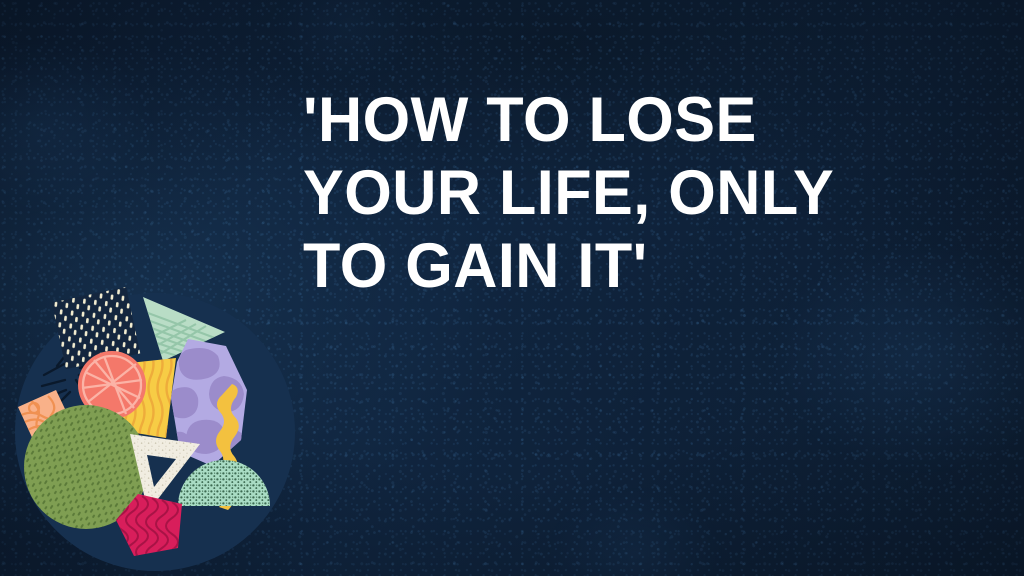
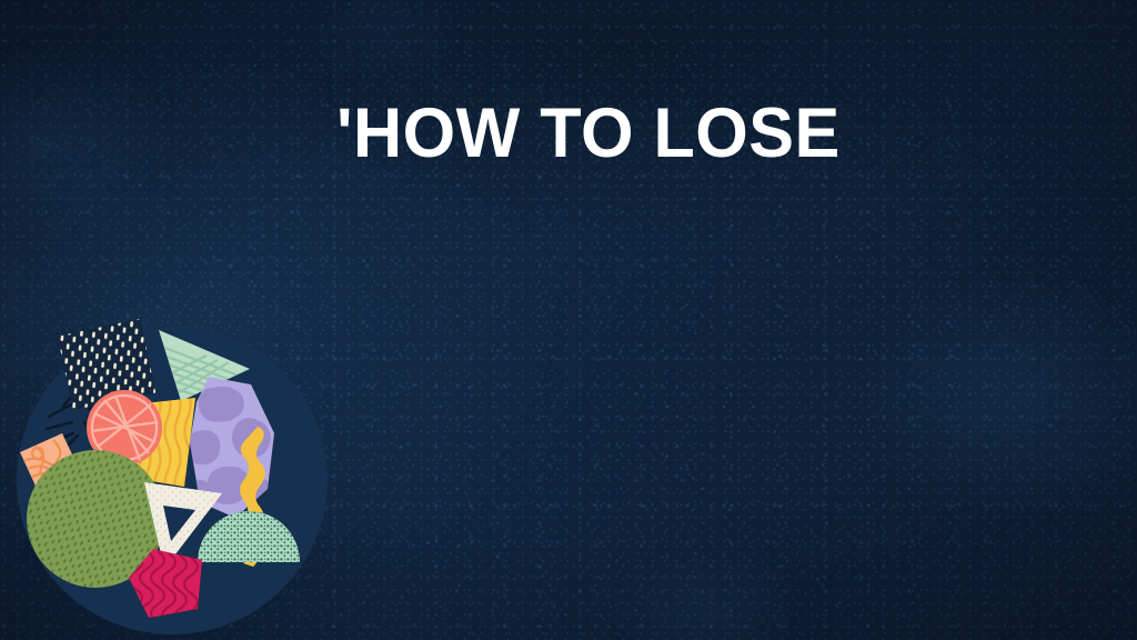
  'HOW TO LOSE
- YOUR LIFE, ONLY
- TO GAIN IT'
